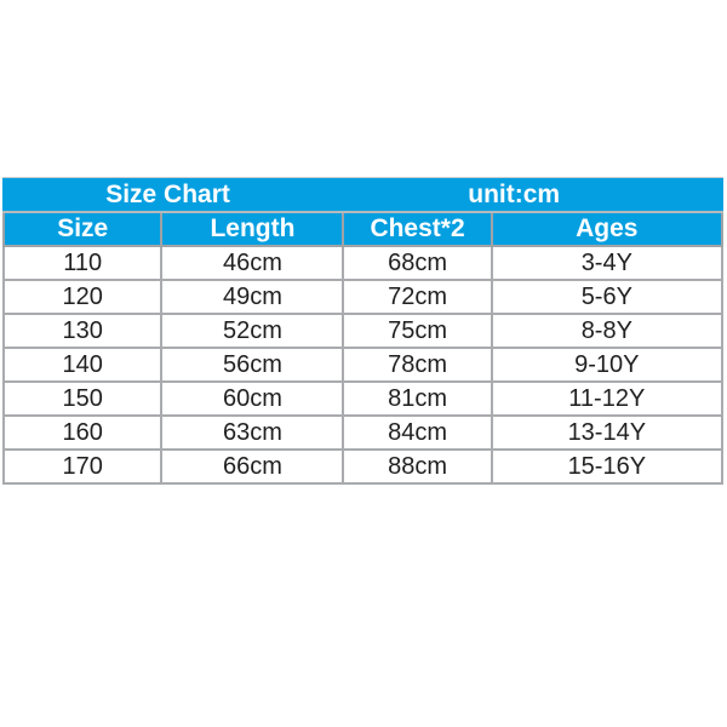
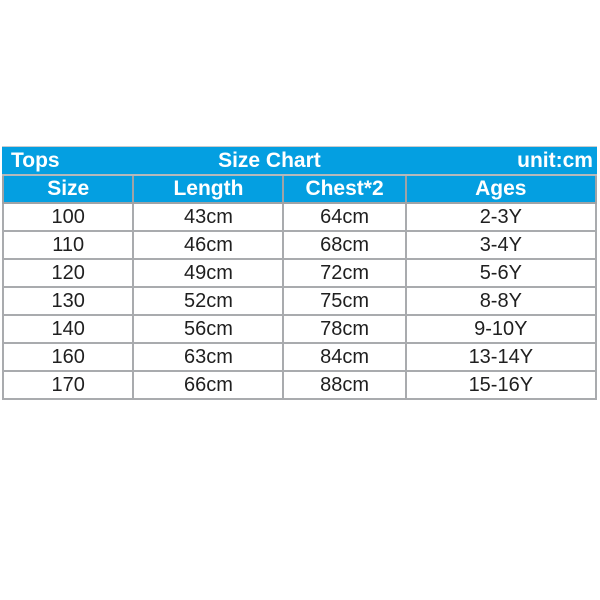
+ Tops
  Size Chart
  unit:cm
  Size	Length	Chest*2	Ages
+ 100	43cm	64cm	2-3Y
  110	46cm	68cm	3-4Y
  120	49cm	72cm	5-6Y
  130	52cm	75cm	8-8Y
  140	56cm	78cm	9-10Y
- 150	60cm	81cm	11-12Y
  160	63cm	84cm	13-14Y
  170	66cm	88cm	15-16Y
